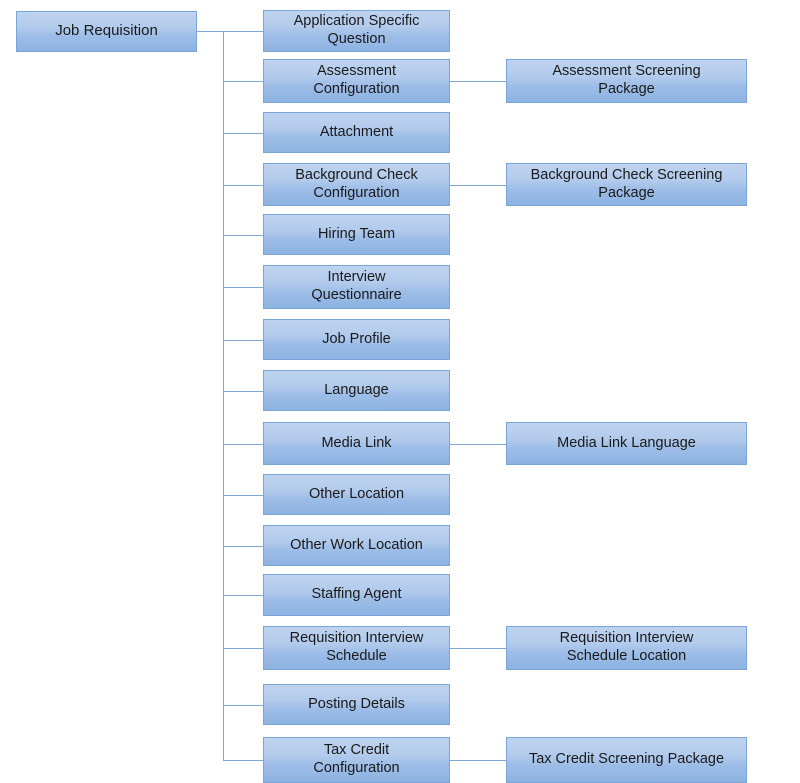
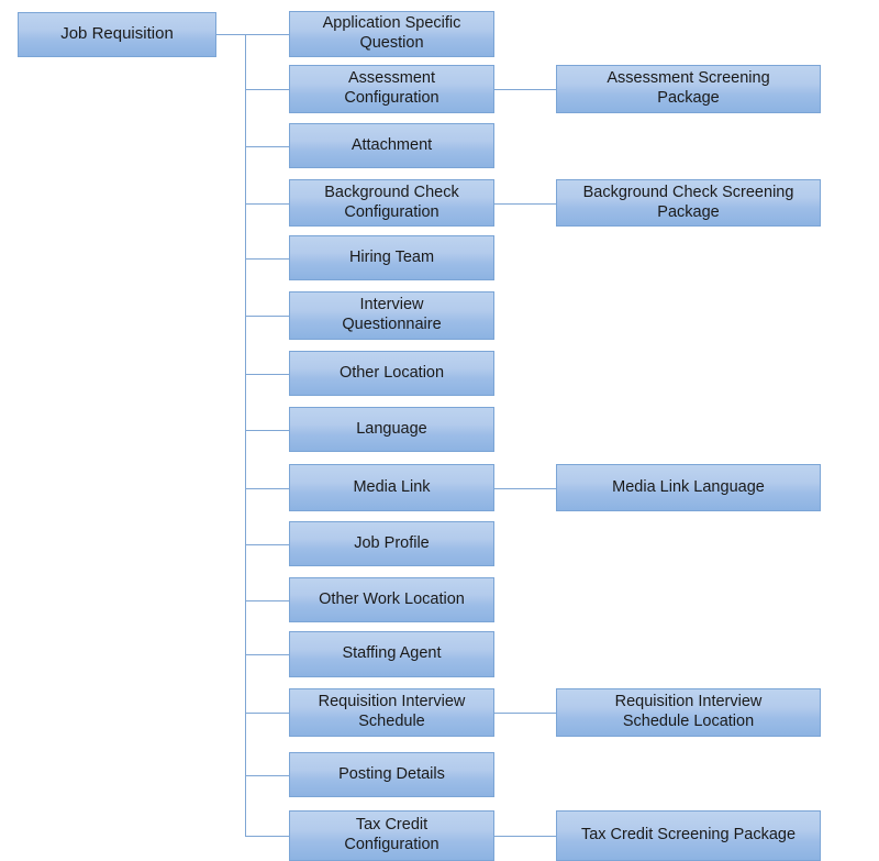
  Job Requisition
  Application Specific
  Question
  Assessment
  Configuration
  Attachment
  Background Check
  Configuration
  Hiring Team
  Interview
  Questionnaire
- Job Profile
+ Other Location
  Language
  Media Link
- Other Location
+ Job Profile
  Other Work Location
  Staffing Agent
  Requisition Interview
  Schedule
  Posting Details
  Tax Credit
  Configuration
  Assessment Screening
  Package
  Background Check Screening
  Package
  Media Link Language
  Requisition Interview
  Schedule Location
  Tax Credit Screening Package
